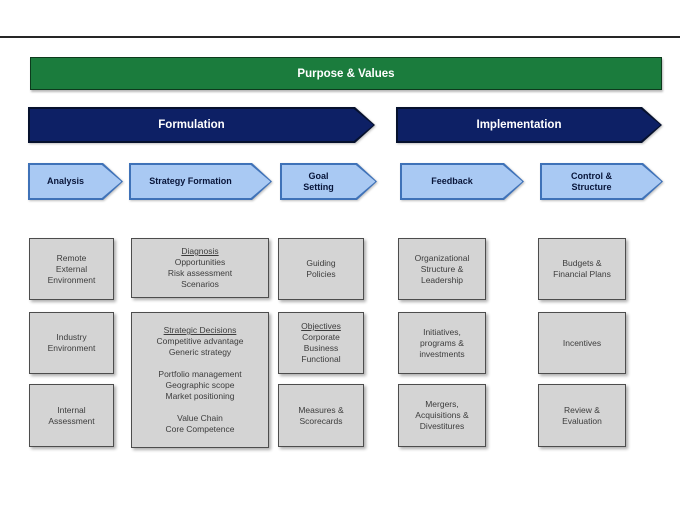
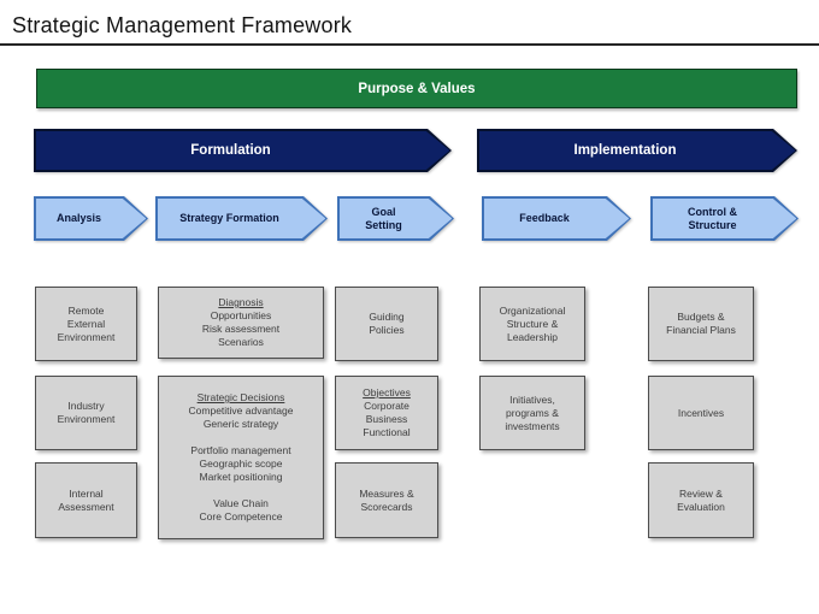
+ Strategic Management Framework
  Purpose & Values
  Formulation
  Implementation
  Analysis
  Strategy Formation
  Goal
  Setting
  Feedback
  Control &
  Structure
  Remote
  External
  Environment
  Industry
  Environment
  Internal
  Assessment
  Diagnosis
  Opportunities
  Risk assessment
  Scenarios
  Strategic Decisions
  Competitive advantage
  Generic strategy
  Portfolio management
  Geographic scope
  Market positioning
  Value Chain
  Core Competence
  Guiding
  Policies
  Objectives
  Corporate
  Business
  Functional
  Measures &
  Scorecards
  Organizational
  Structure &
  Leadership
  Initiatives,
  programs &
  investments
- Mergers,
- Acquisitions &
- Divestitures
  Budgets &
  Financial Plans
  Incentives
  Review &
  Evaluation
